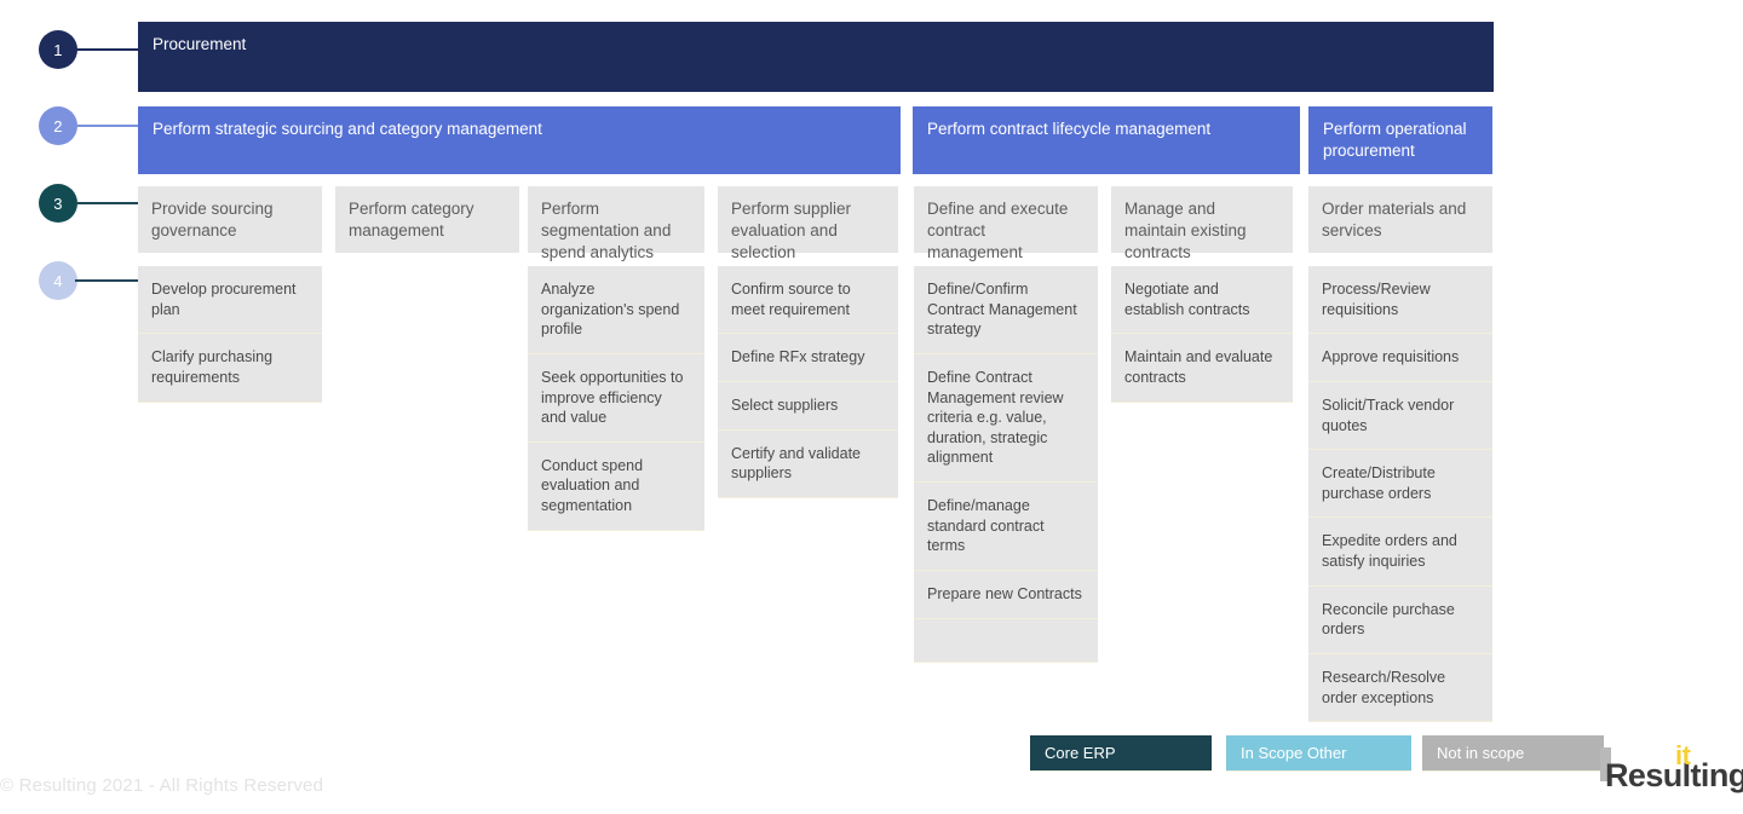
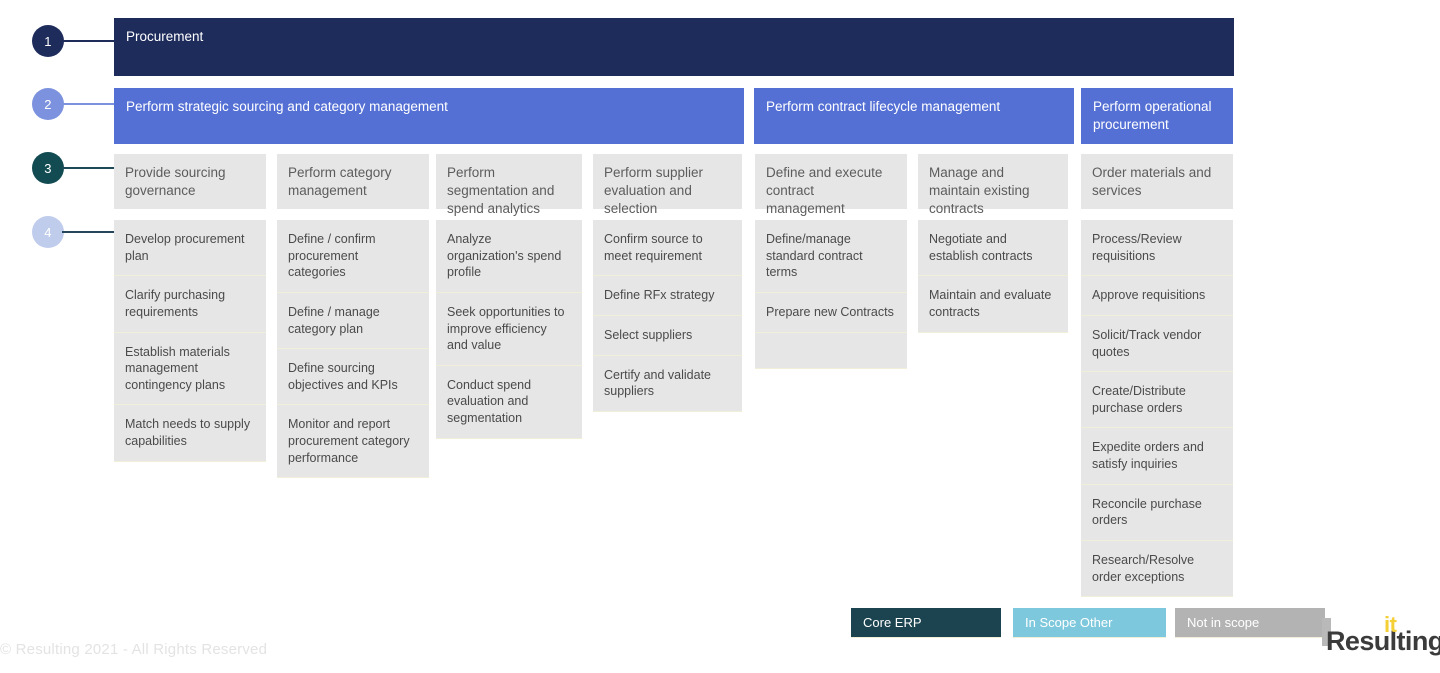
  1
  2
  3
  4
  Procurement
  Perform strategic sourcing and category management
  Perform contract lifecycle management
  Perform operational procurement
  Provide sourcing governance
  Perform category management
  Perform segmentation and spend analytics
  Perform supplier evaluation and selection
  Manage and maintain existing contracts
  Order materials and services
  Develop procurement plan
  Clarify purchasing requirements
+ Establish materials management contingency plans
+ Match needs to supply capabilities
+ Define / confirm procurement categories
+ Define / manage category plan
+ Define sourcing objectives and KPIs
+ Monitor and report procurement category performance
  Analyze organization's spend profile
  Seek opportunities to improve efficiency and value
  Conduct spend evaluation and segmentation
  Confirm source to meet requirement
  Define RFx strategy
  Select suppliers
  Certify and validate suppliers
- Define/Confirm Contract Management strategy
- Define Contract Management review criteria e.g. value, duration, strategic alignment
  Define/manage standard contract terms
  Prepare new Contracts
  Negotiate and establish contracts
  Maintain and evaluate contracts
  Process/Review requisitions
  Approve requisitions
  Solicit/Track vendor quotes
  Create/Distribute purchase orders
  Expedite orders and satisfy inquiries
  Reconcile purchase orders
  Research/Resolve order exceptions
  Core ERP
  In Scope Other
  Not in scope
  © Resulting 2021 - All Rights Reserved
  Resulting
  it
